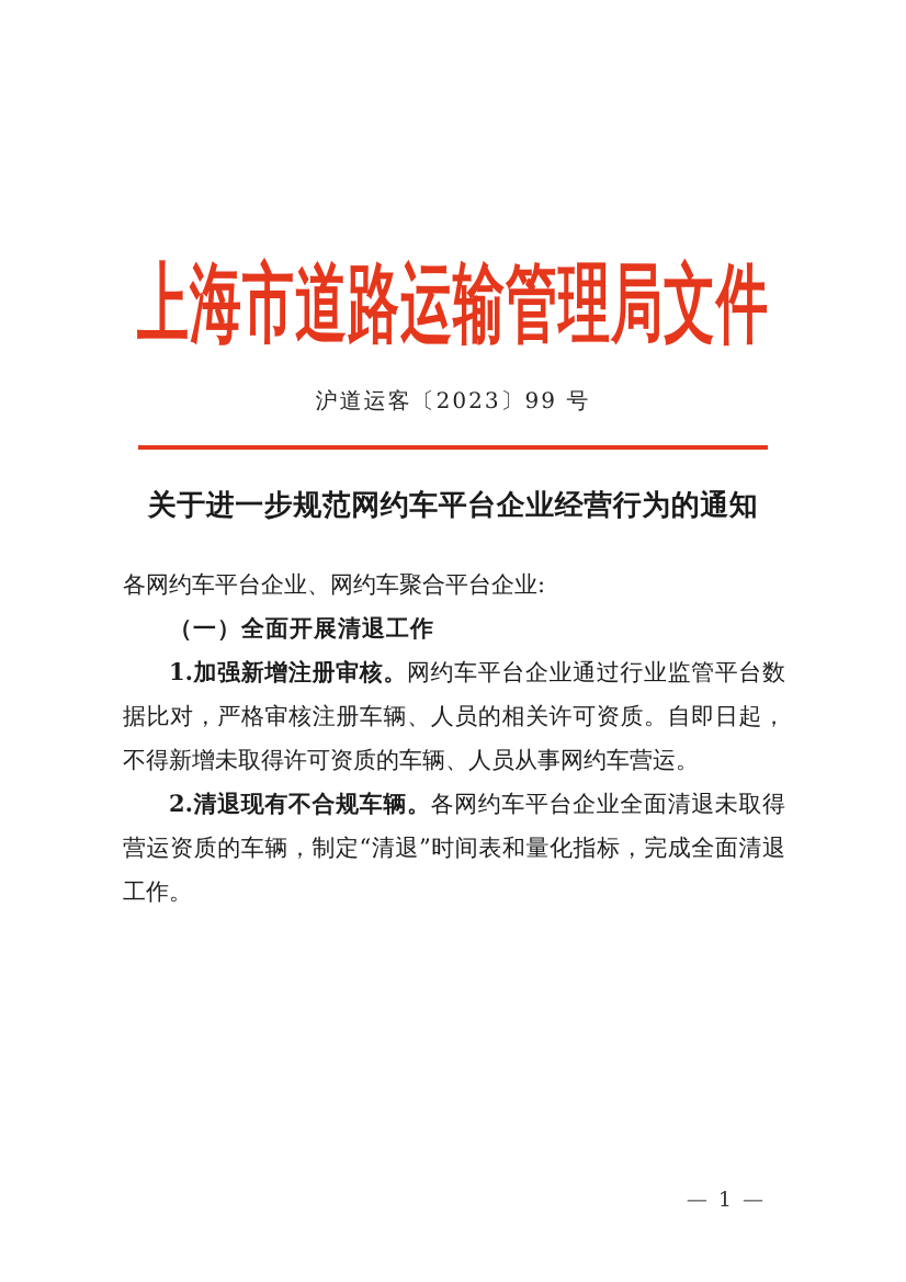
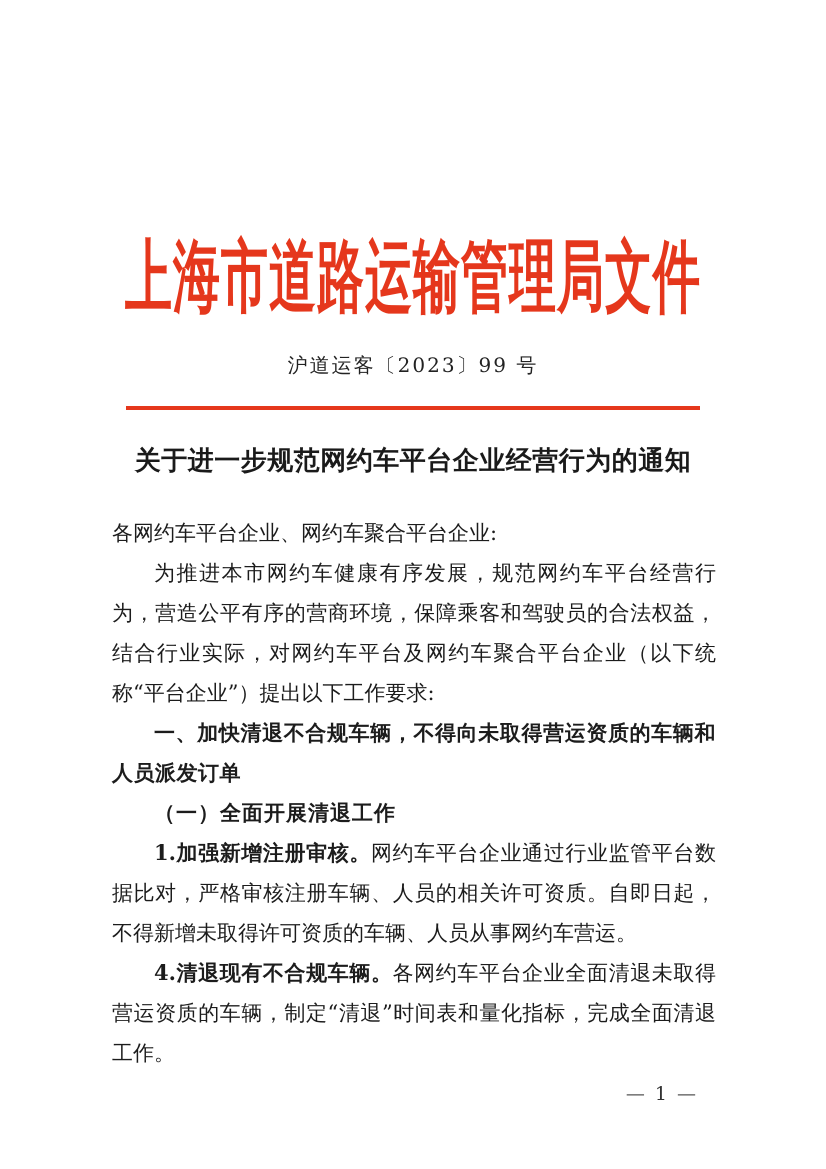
  上海市道路运输管理局文件
  沪道运客〔2023〕99 号
  关于进一步规范网约车平台企业经营行为的通知
  各网约车平台企业、网约车聚合平台企业:
+ 为推进本市网约车健康有序发展，规范网约车平台经营行为，营造公平有序的营商环境，保障乘客和驾驶员的合法权益，结合行业实际，对网约车平台及网约车聚合平台企业（以下统称“平台企业”）提出以下工作要求:
+ 一、加快清退不合规车辆，不得向未取得营运资质的车辆和人员派发订单
  （一）全面开展清退工作
  1.加强新增注册审核。网约车平台企业通过行业监管平台数据比对，严格审核注册车辆、人员的相关许可资质。自即日起，不得新增未取得许可资质的车辆、人员从事网约车营运。
- 2.清退现有不合规车辆。各网约车平台企业全面清退未取得营运资质的车辆，制定“清退”时间表和量化指标，完成全面清退工作。
+ 4.清退现有不合规车辆。各网约车平台企业全面清退未取得营运资质的车辆，制定“清退”时间表和量化指标，完成全面清退工作。
  — 1 —
